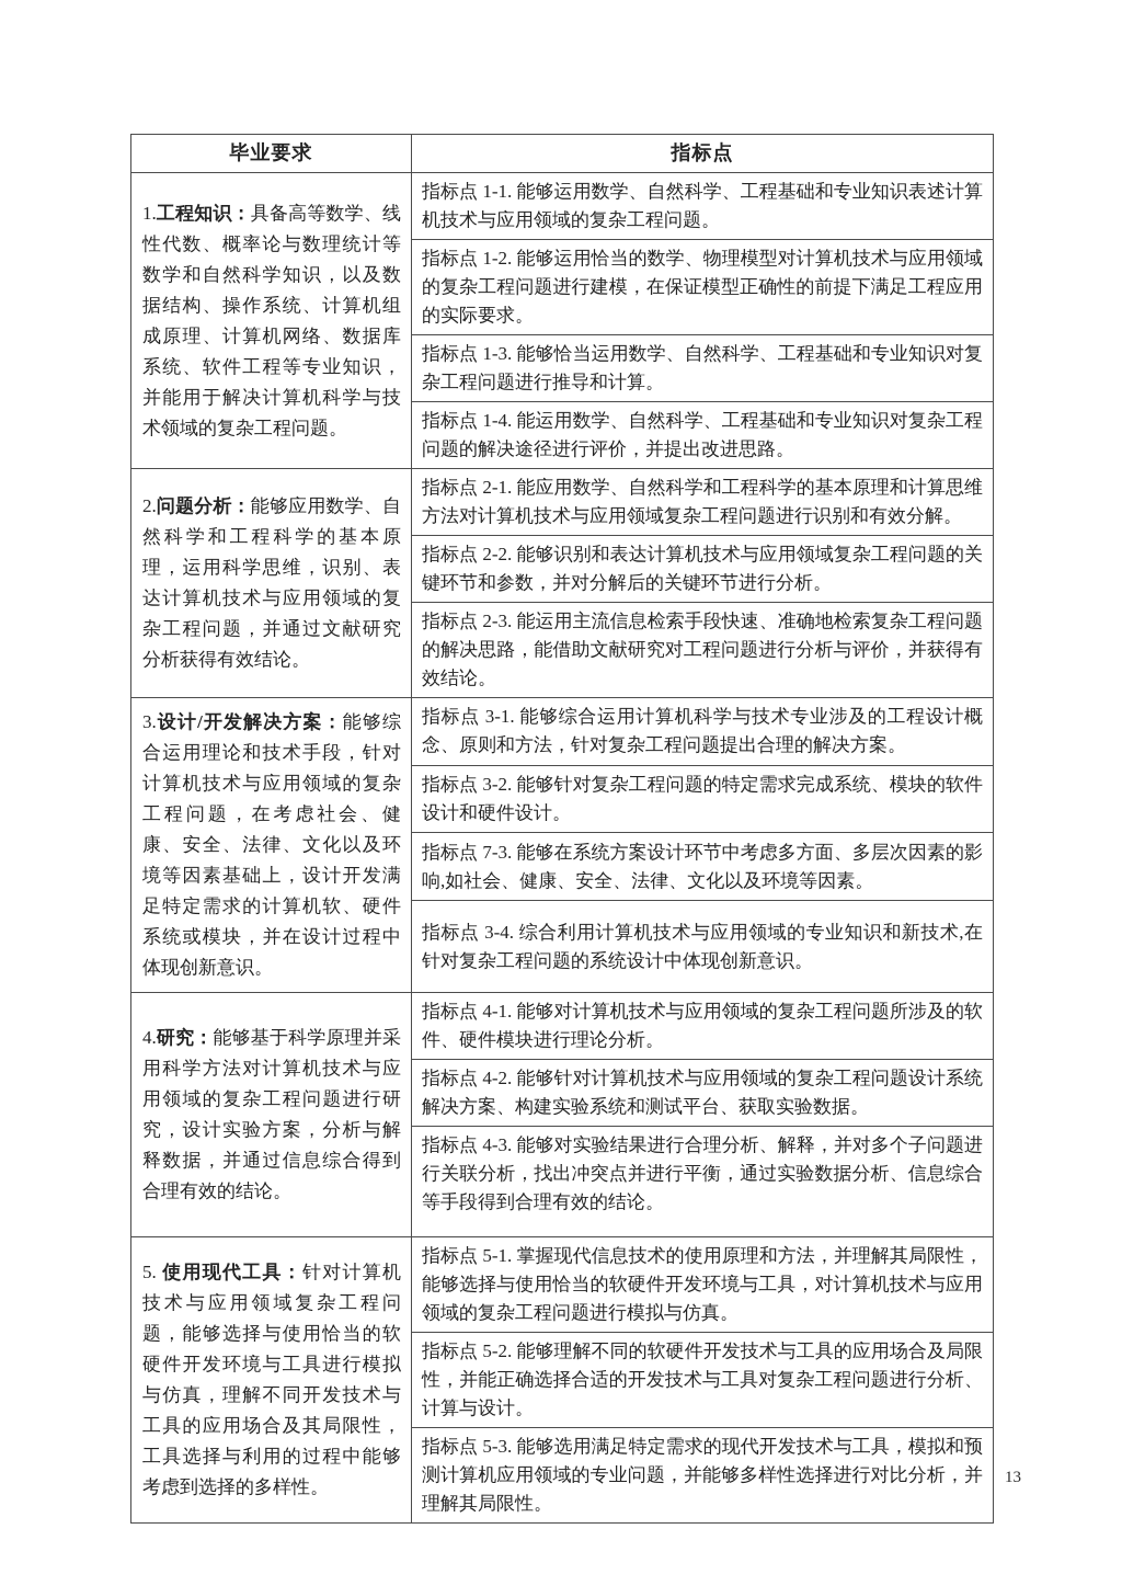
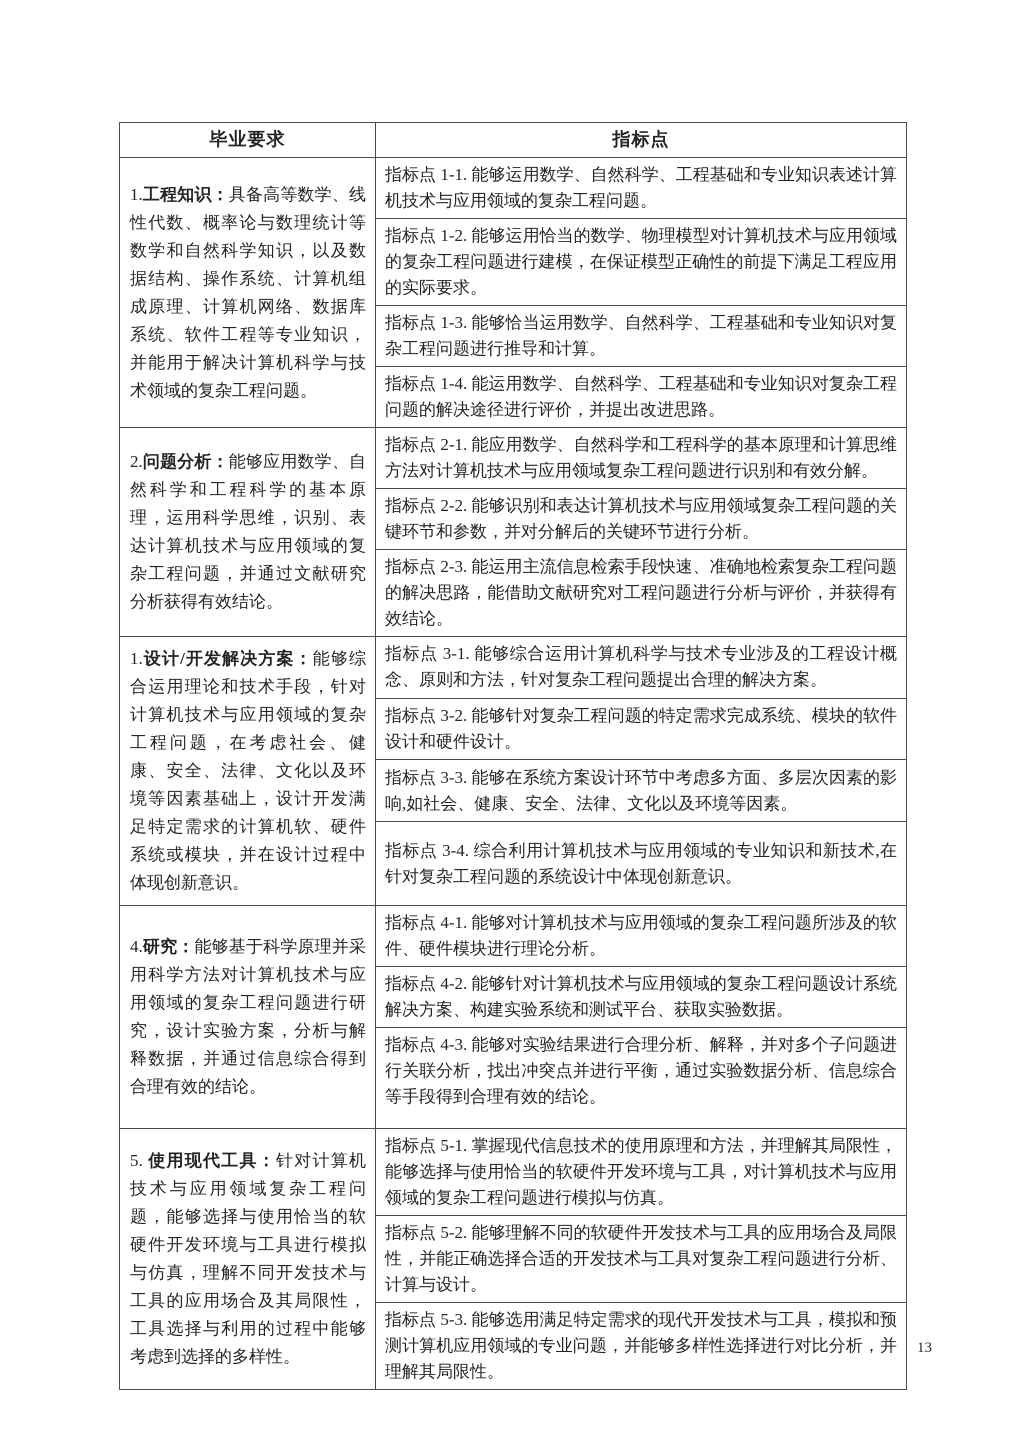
  毕业要求	指标点
  1.工程知识：具备高等数学、线性代数、概率论与数理统计等数学和自然科学知识，以及数据结构、操作系统、计算机组成原理、计算机网络、数据库系统、软件工程等专业知识，并能用于解决计算机科学与技术领域的复杂工程问题。	指标点 1-1. 能够运用数学、自然科学、工程基础和专业知识表述计算机技术与应用领域的复杂工程问题。
  指标点 1-2. 能够运用恰当的数学、物理模型对计算机技术与应用领域的复杂工程问题进行建模，在保证模型正确性的前提下满足工程应用的实际要求。
  指标点 1-3. 能够恰当运用数学、自然科学、工程基础和专业知识对复杂工程问题进行推导和计算。
  指标点 1-4. 能运用数学、自然科学、工程基础和专业知识对复杂工程问题的解决途径进行评价，并提出改进思路。
  2.问题分析：能够应用数学、自然科学和工程科学的基本原理，运用科学思维，识别、表达计算机技术与应用领域的复杂工程问题，并通过文献研究分析获得有效结论。	指标点 2-1. 能应用数学、自然科学和工程科学的基本原理和计算思维方法对计算机技术与应用领域复杂工程问题进行识别和有效分解。
  指标点 2-2. 能够识别和表达计算机技术与应用领域复杂工程问题的关键环节和参数，并对分解后的关键环节进行分析。
  指标点 2-3. 能运用主流信息检索手段快速、准确地检索复杂工程问题的解决思路，能借助文献研究对工程问题进行分析与评价，并获得有效结论。
- 3.设计/开发解决方案：能够综合运用理论和技术手段，针对计算机技术与应用领域的复杂工程问题，在考虑社会、健康、安全、法律、文化以及环境等因素基础上，设计开发满足特定需求的计算机软、硬件系统或模块，并在设计过程中体现创新意识。	指标点 3-1. 能够综合运用计算机科学与技术专业涉及的工程设计概念、原则和方法，针对复杂工程问题提出合理的解决方案。
+ 1.设计/开发解决方案：能够综合运用理论和技术手段，针对计算机技术与应用领域的复杂工程问题，在考虑社会、健康、安全、法律、文化以及环境等因素基础上，设计开发满足特定需求的计算机软、硬件系统或模块，并在设计过程中体现创新意识。	指标点 3-1. 能够综合运用计算机科学与技术专业涉及的工程设计概念、原则和方法，针对复杂工程问题提出合理的解决方案。
  指标点 3-2. 能够针对复杂工程问题的特定需求完成系统、模块的软件设计和硬件设计。
- 指标点 7-3. 能够在系统方案设计环节中考虑多方面、多层次因素的影响,如社会、健康、安全、法律、文化以及环境等因素。
+ 指标点 3-3. 能够在系统方案设计环节中考虑多方面、多层次因素的影响,如社会、健康、安全、法律、文化以及环境等因素。
  指标点 3-4. 综合利用计算机技术与应用领域的专业知识和新技术,在针对复杂工程问题的系统设计中体现创新意识。
  4.研究：能够基于科学原理并采用科学方法对计算机技术与应用领域的复杂工程问题进行研究，设计实验方案，分析与解释数据，并通过信息综合得到合理有效的结论。	指标点 4-1. 能够对计算机技术与应用领域的复杂工程问题所涉及的软件、硬件模块进行理论分析。
  指标点 4-2. 能够针对计算机技术与应用领域的复杂工程问题设计系统解决方案、构建实验系统和测试平台、获取实验数据。
  指标点 4-3. 能够对实验结果进行合理分析、解释，并对多个子问题进行关联分析，找出冲突点并进行平衡，通过实验数据分析、信息综合等手段得到合理有效的结论。
  5. 使用现代工具：针对计算机技术与应用领域复杂工程问题，能够选择与使用恰当的软硬件开发环境与工具进行模拟与仿真，理解不同开发技术与工具的应用场合及其局限性，工具选择与利用的过程中能够考虑到选择的多样性。	指标点 5-1. 掌握现代信息技术的使用原理和方法，并理解其局限性，能够选择与使用恰当的软硬件开发环境与工具，对计算机技术与应用领域的复杂工程问题进行模拟与仿真。
  指标点 5-2. 能够理解不同的软硬件开发技术与工具的应用场合及局限性，并能正确选择合适的开发技术与工具对复杂工程问题进行分析、计算与设计。
  指标点 5-3. 能够选用满足特定需求的现代开发技术与工具，模拟和预测计算机应用领域的专业问题，并能够多样性选择进行对比分析，并理解其局限性。
  13
